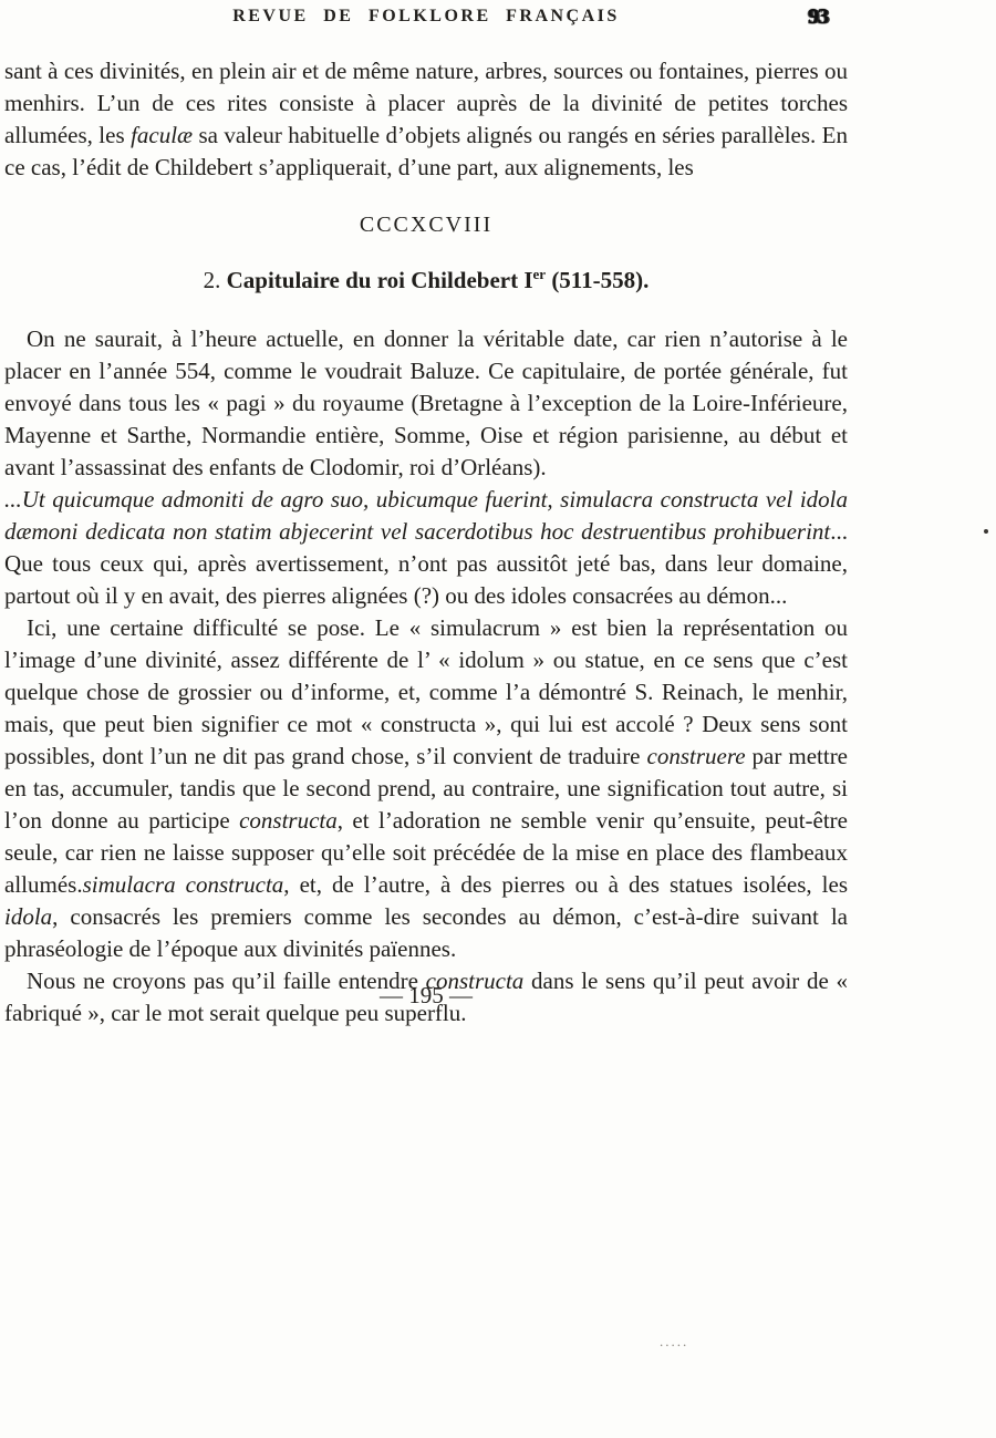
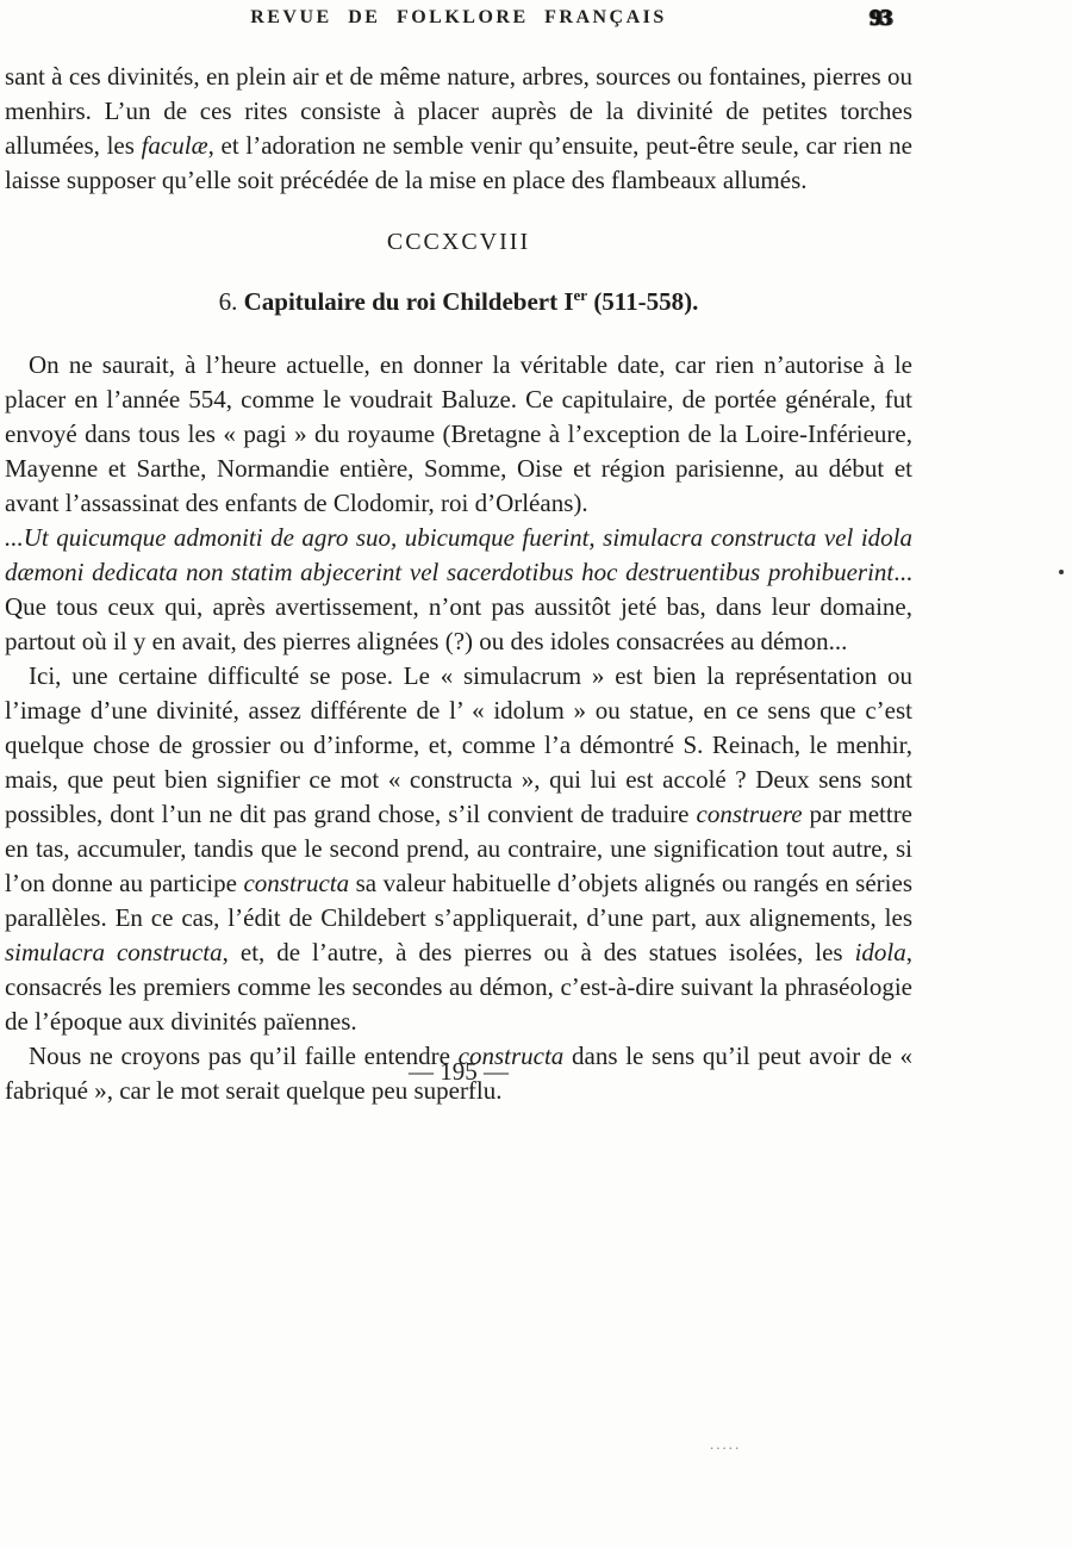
  REVUE DE FOLKLORE FRANÇAIS
  93
- sant à ces divinités, en plein air et de même nature, arbres, sources ou fontaines, pierres ou menhirs. L’un de ces rites consiste à placer auprès de la divinité de petites torches allumées, les faculæ sa valeur habituelle d’objets alignés ou rangés en séries parallèles. En ce cas, l’édit de Childebert s’appliquerait, d’une part, aux alignements, les
+ sant à ces divinités, en plein air et de même nature, arbres, sources ou fontaines, pierres ou menhirs. L’un de ces rites consiste à placer auprès de la divinité de petites torches allumées, les faculæ, et l’adoration ne semble venir qu’ensuite, peut-être seule, car rien ne laisse supposer qu’elle soit précédée de la mise en place des flambeaux allumés.
  CCCXCVIII
- 2. Capitulaire du roi Childebert Ier (511-558).
+ 6. Capitulaire du roi Childebert Ier (511-558).
  On ne saurait, à l’heure actuelle, en donner la véritable date, car rien n’autorise à le placer en l’année 554, comme le voudrait Baluze. Ce capitulaire, de portée générale, fut envoyé dans tous les « pagi » du royaume (Bretagne à l’exception de la Loire-Inférieure, Mayenne et Sarthe, Normandie entière, Somme, Oise et région parisienne, au début et avant l’assassinat des enfants de Clodomir, roi d’Orléans).
  ...Ut quicumque admoniti de agro suo, ubicumque fuerint, simulacra constructa vel idola dæmoni dedicata non statim abjecerint vel sacerdotibus hoc destruentibus prohibuerint... Que tous ceux qui, après avertissement, n’ont pas aussitôt jeté bas, dans leur domaine, partout où il y en avait, des pierres alignées (?) ou des idoles consacrées au démon...
- Ici, une certaine difficulté se pose. Le « simulacrum » est bien la représentation ou l’image d’une divinité, assez différente de l’ « idolum » ou statue, en ce sens que c’est quelque chose de grossier ou d’informe, et, comme l’a démontré S. Reinach, le menhir, mais, que peut bien signifier ce mot « constructa », qui lui est accolé ? Deux sens sont possibles, dont l’un ne dit pas grand chose, s’il convient de traduire construere par mettre en tas, accumuler, tandis que le second prend, au contraire, une signification tout autre, si l’on donne au participe constructa, et l’adoration ne semble venir qu’ensuite, peut-être seule, car rien ne laisse supposer qu’elle soit précédée de la mise en place des flambeaux allumés.simulacra constructa, et, de l’autre, à des pierres ou à des statues isolées, les idola, consacrés les premiers comme les secondes au démon, c’est-à-dire suivant la phraséologie de l’époque aux divinités païennes.
+ Ici, une certaine difficulté se pose. Le « simulacrum » est bien la représentation ou l’image d’une divinité, assez différente de l’ « idolum » ou statue, en ce sens que c’est quelque chose de grossier ou d’informe, et, comme l’a démontré S. Reinach, le menhir, mais, que peut bien signifier ce mot « constructa », qui lui est accolé ? Deux sens sont possibles, dont l’un ne dit pas grand chose, s’il convient de traduire construere par mettre en tas, accumuler, tandis que le second prend, au contraire, une signification tout autre, si l’on donne au participe constructa sa valeur habituelle d’objets alignés ou rangés en séries parallèles. En ce cas, l’édit de Childebert s’appliquerait, d’une part, aux alignements, les simulacra constructa, et, de l’autre, à des pierres ou à des statues isolées, les idola, consacrés les premiers comme les secondes au démon, c’est-à-dire suivant la phraséologie de l’époque aux divinités païennes.
  Nous ne croyons pas qu’il faille entendre constructa dans le sens qu’il peut avoir de « fabriqué », car le mot serait quelque peu superflu.
  — 195 —
  .....
